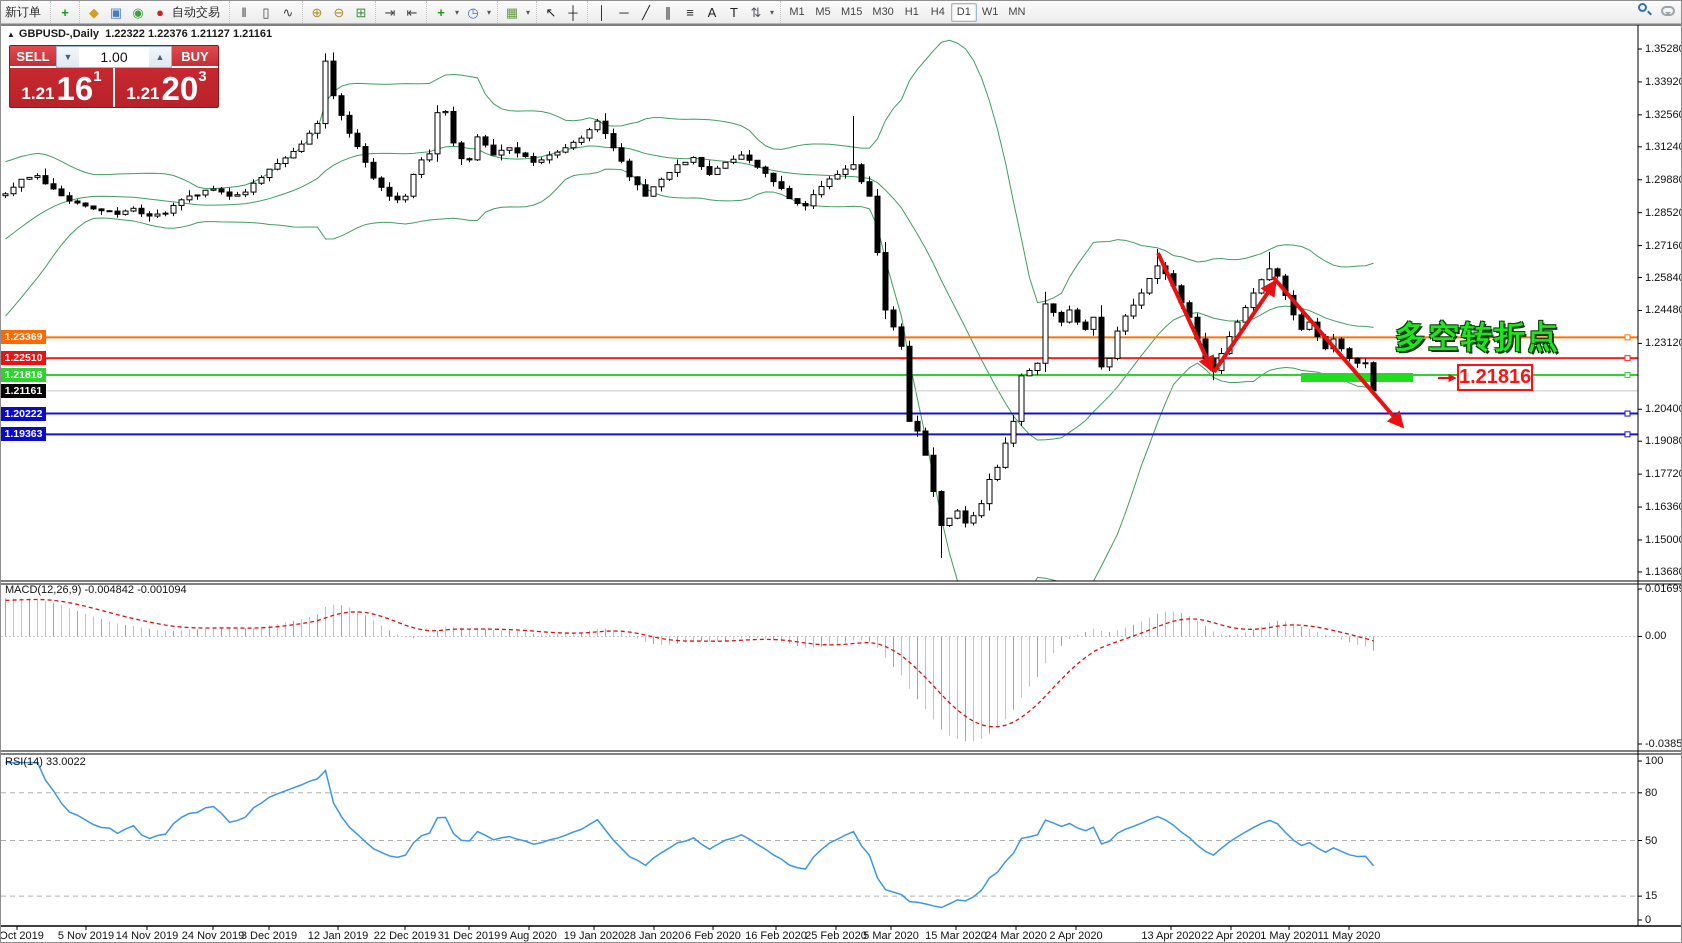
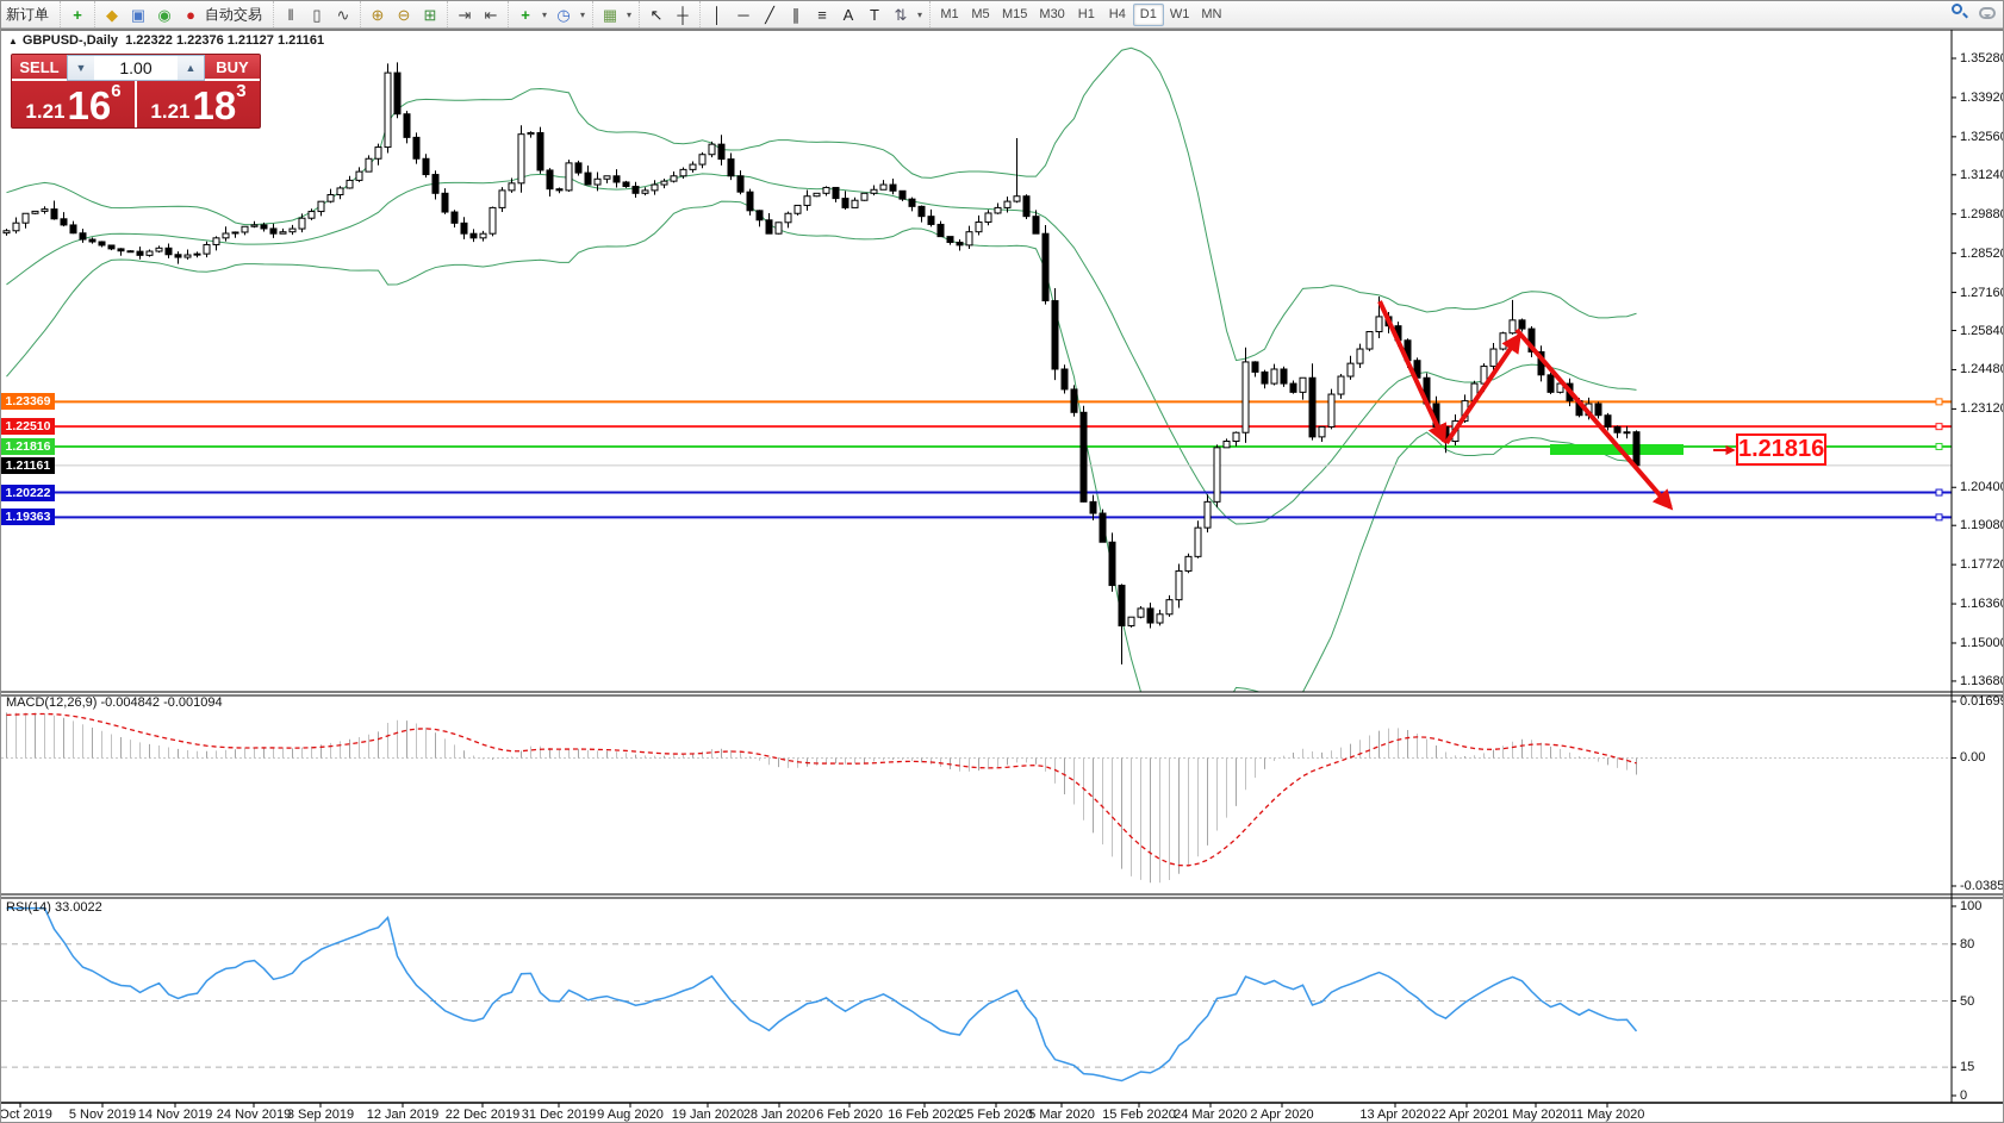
  新订单
  +
  ◆
  ▣
  ◉
  ●
  自动交易
  ‖
  ▯
  ∿
  ⊕
  ⊖
  ⊞
  ⇥
  ⇤
  +
  ▾
  ◷
  ▾
  ▦
  ▾
  ↖
  ┼
  │
  ─
  ╱
  ∥
  ≡
  A
  T
  ⇅
  ▾
  M1
  M5
  M15
  M30
  H1
  H4
  D1
  W1
  MN
  ▲ GBPUSD-,Daily 1.22322 1.22376 1.21127 1.21161
  SELL
  ▼
  1.00
  ▲
  BUY
  1.21
  16
- 1
+ 6
  1.21
- 20
+ 18
  3
  MACD(12,26,9) -0.004842 -0.001094
  RSI(14) 33.0022
- 多空转折点
  1.21816
  1.3528
  1.3392
  1.3256
  1.3124
  1.2988
  1.2852
  1.2716
  1.2584
  1.2448
  1.2312
  1.2040
  1.1908
  1.1772
  1.1636
  1.1500
  1.1368
  1.23369
  1.22510
  1.21816
  1.21161
  1.20222
  1.19363
  0.0169
  0.00
  -0.0385
  100
  80
  50
  15
  0
  Oct 2019
  5 Nov 2019
  14 Nov 2019
  24 Nov 2019
- 3 Dec 2019
+ 3 Sep 2019
  12 Jan 2019
  22 Dec 2019
  31 Dec 2019
  9 Aug 2020
  19 Jan 2020
  28 Jan 2020
  6 Feb 2020
  16 Feb 2020
  25 Feb 2020
  5 Mar 2020
- 15 Mar 2020
+ 15 Feb 2020
  24 Mar 2020
  2 Apr 2020
  13 Apr 2020
  22 Apr 2020
  1 May 2020
  11 May 2020
